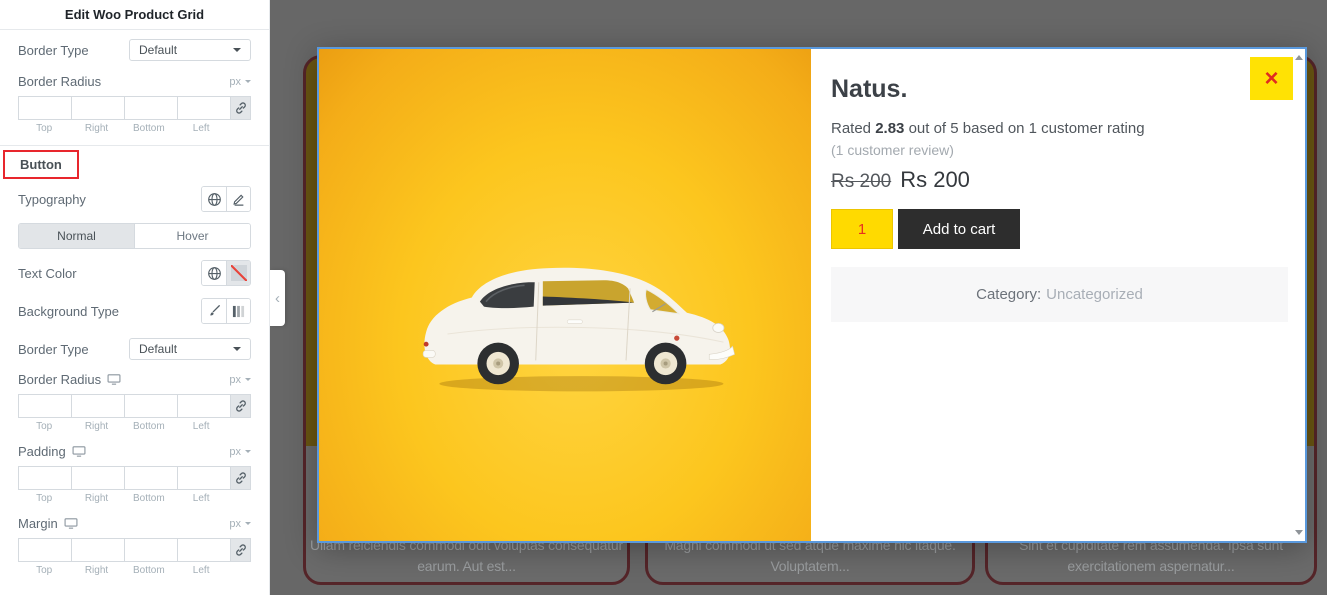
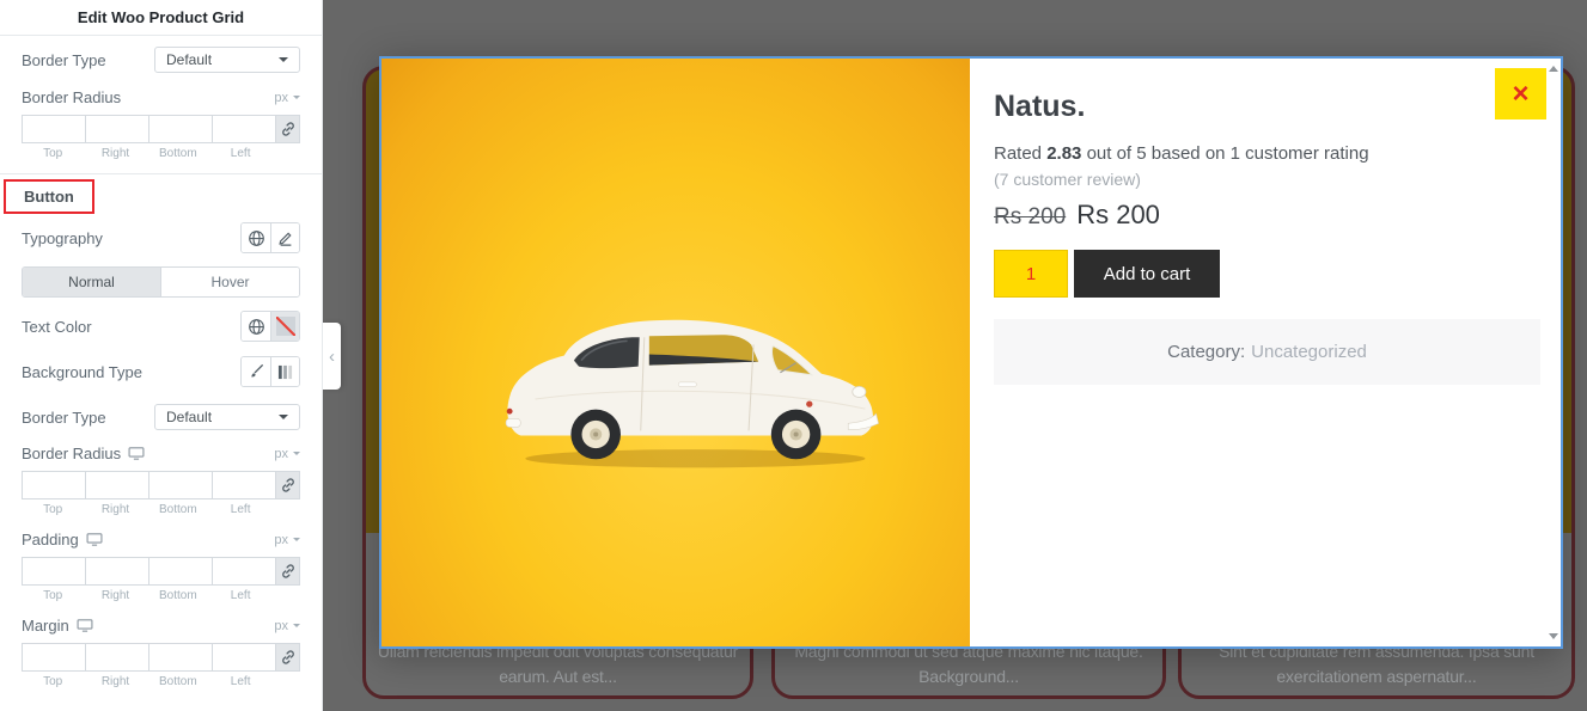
  Edit Woo Product Grid
  Border Type
  Default
  Border Radius
  px
  Top
  Right
  Bottom
  Left
  Button
  Typography
  Normal
  Hover
  Text Color
  Background Type
  Border Type
  Default
  Border Radius
  px
  Top
  Right
  Bottom
  Left
  Padding
  px
  Top
  Right
  Bottom
  Left
  Margin
  px
  Top
  Right
  Bottom
  Left
  ‹
- Ullam reiciendis commodi odit voluptas consequatur earum. Aut est...
+ Ullam reiciendis impedit odit voluptas consequatur earum. Aut est...
- Magni commodi ut sed atque maxime hic itaque. Voluptatem...
+ Magni commodi ut sed atque maxime hic itaque. Background...
  Sint et cupiditate rem assumenda. Ipsa sunt exercitationem aspernatur...
  Natus.
  Rated 2.83 out of 5 based on 1 customer rating
- (1 customer review)
+ (7 customer review)
  Rs 200
  Rs 200
  1
  Add to cart
  Category:
  Uncategorized
  ×
